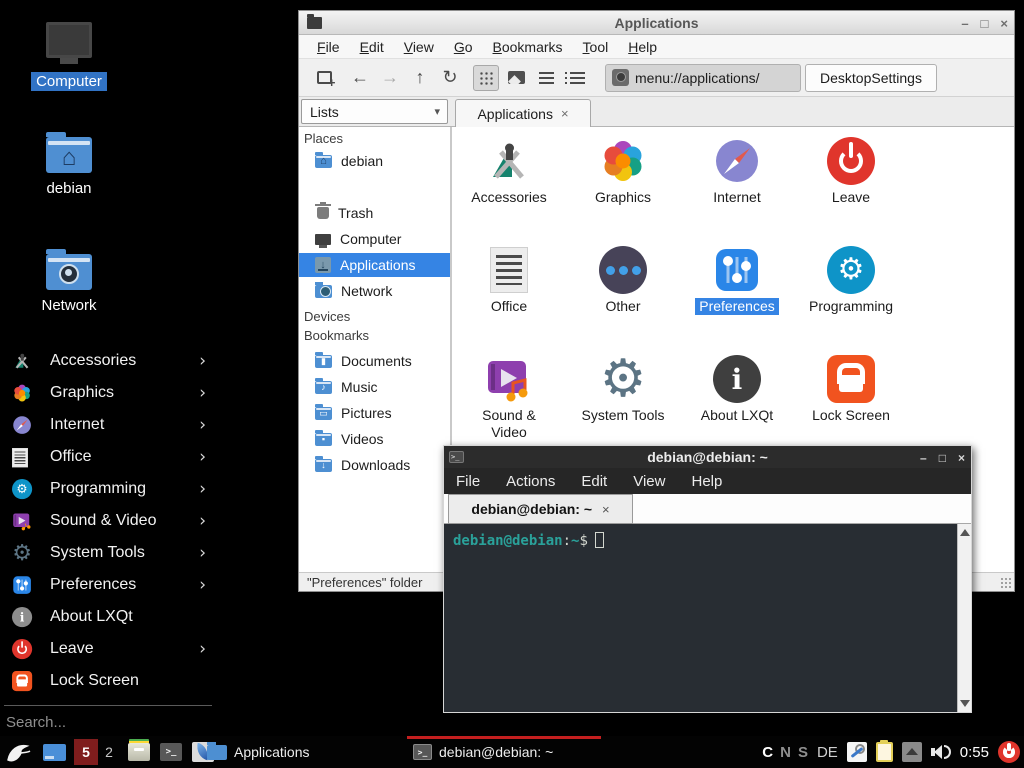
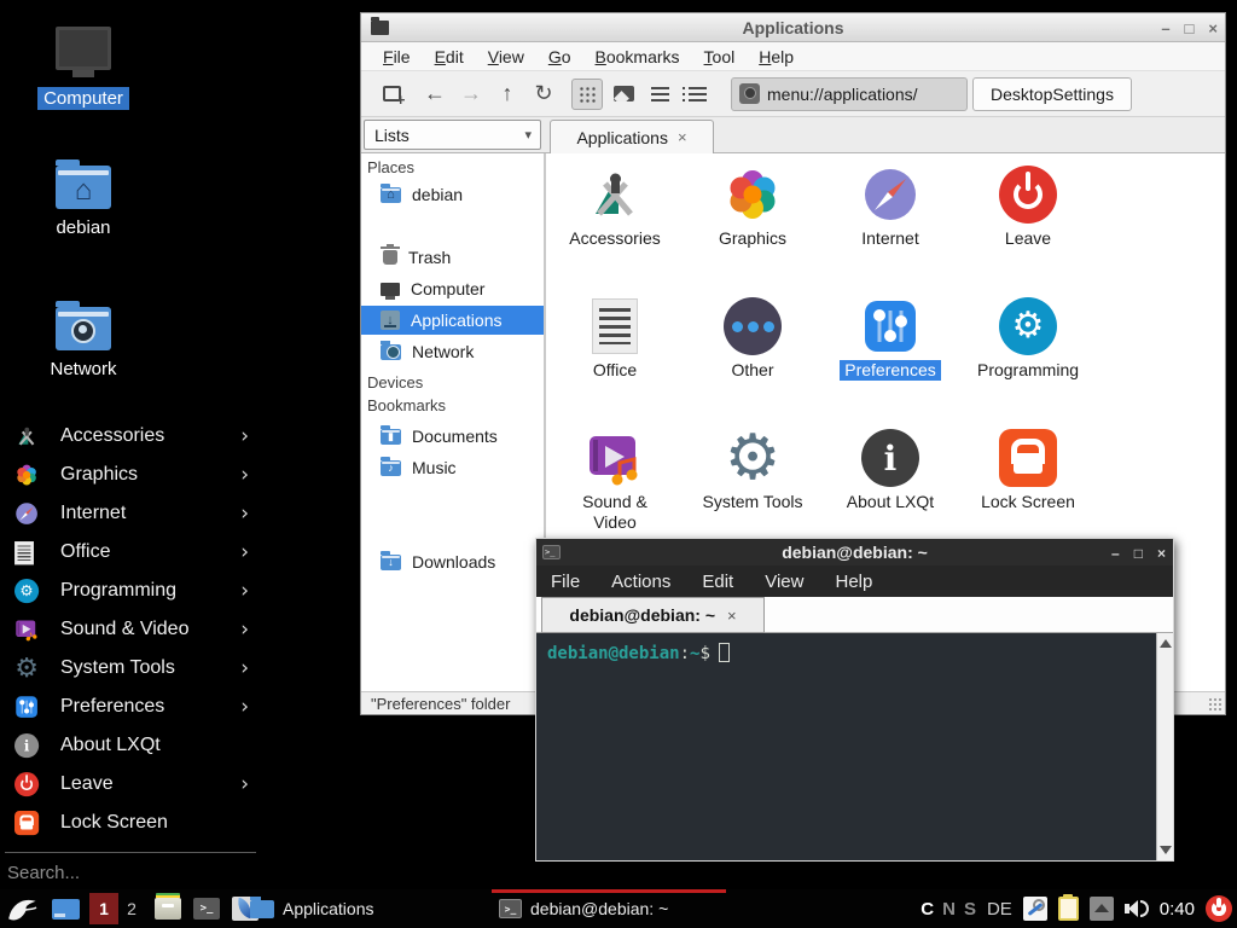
  Computer
  ⌂
  debian
  Network
  Accessories
  ›
  Graphics
  ›
  Internet
  ›
  Office
  ›
  ⚙
  Programming
  ›
  ♪
  Sound & Video
  ›
  ⚙
  System Tools
  ›
  Preferences
  ›
  i
  About LXQt
  Leave
  ›
  Lock Screen
  Search...
  Applications
  –
  □
  ×
  File
  Edit
  View
  Go
  Bookmarks
  Tool
  Help
  ←
  →
  ↑
  ↻
  menu://applications/
  DesktopSettings
  Lists
  ▾
  Applications
  ×
  Places
  ⌂
  debian
  Trash
  Computer
  ↓
  Applications
  Network
  Devices
  Bookmarks
  ▮
  Documents
  ♪
  Music
- ▭
- Pictures
- ▪
- Videos
  ↓
  Downloads
  Accessories
  Graphics
  Internet
  Leave
  Office
  Other
  Preferences
  ⚙
  Programming
  Sound & Video
  ⚙
  System Tools
  i
  About LXQt
  Lock Screen
  "Preferences" folder
  >_
  debian@debian: ~
  –
  □
  ×
  File
  Actions
  Edit
  View
  Help
  debian@debian: ~
  ×
  debian@debian:~$
- 5
+ 1
  2
  >_
  Applications
  >_
  debian@debian: ~
  C
  N
  S
  DE
- 0:55
+ 0:40
